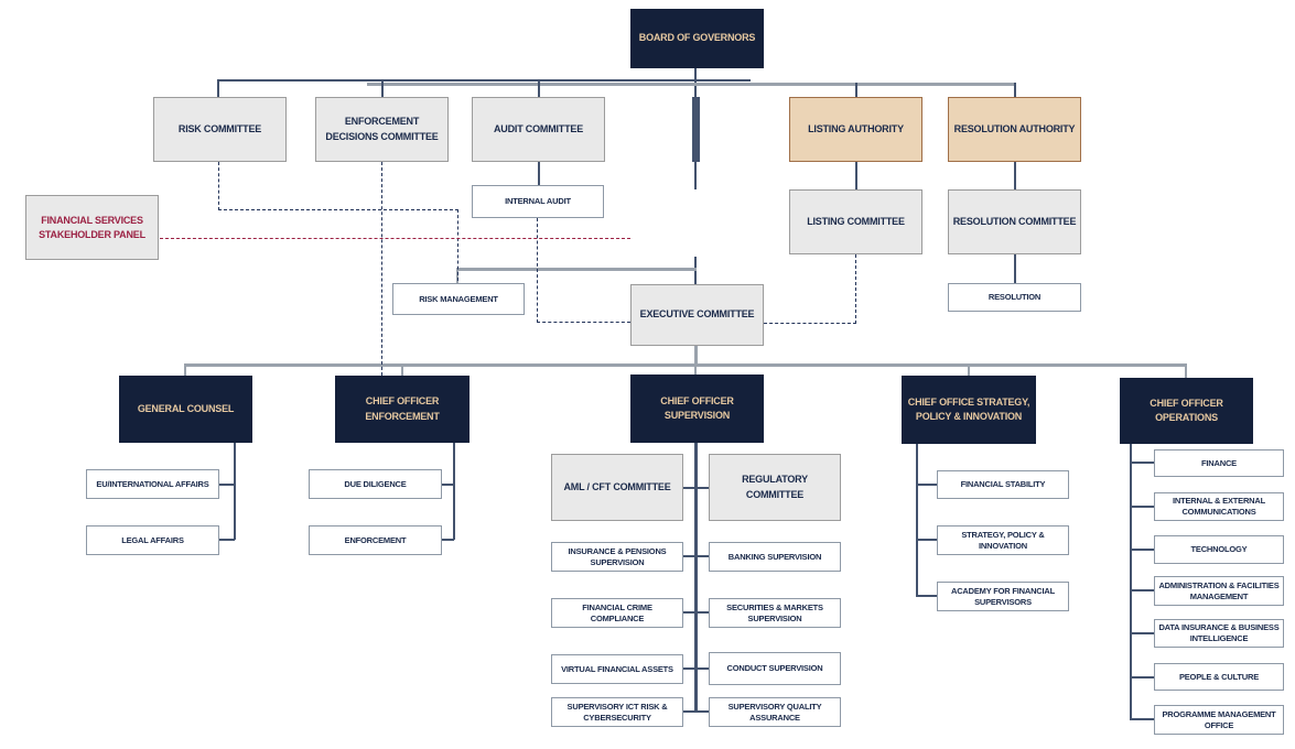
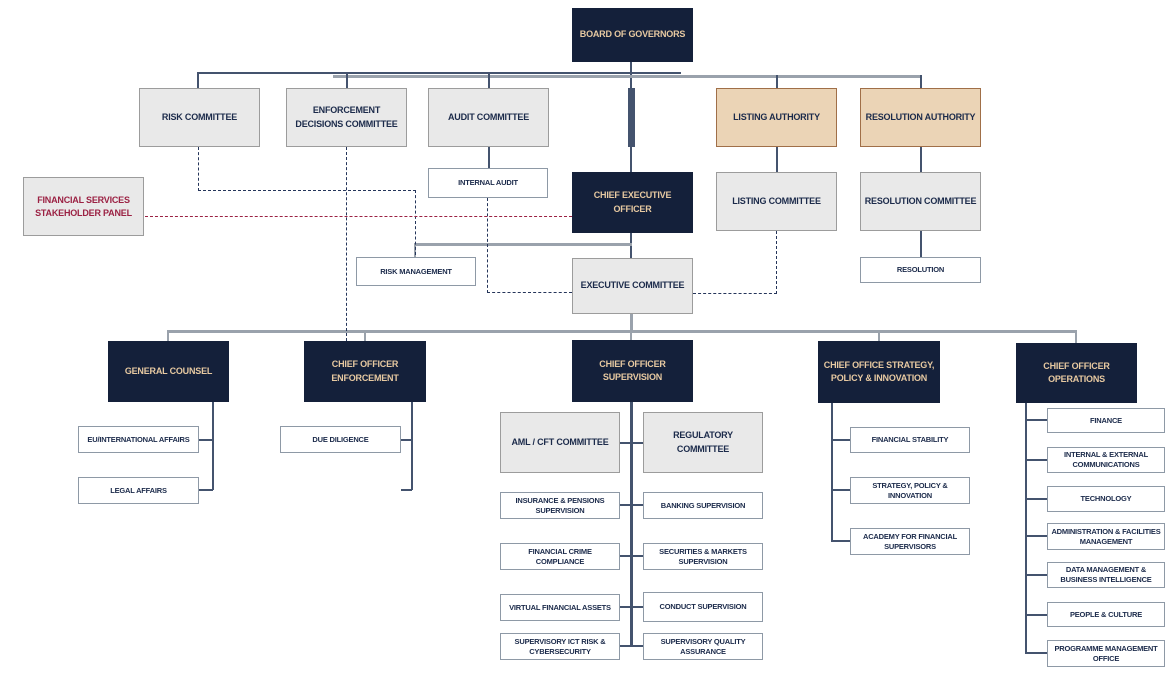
  BOARD OF GOVERNORS
  RISK COMMITTEE
  ENFORCEMENT DECISIONS COMMITTEE
  AUDIT COMMITTEE
  LISTING AUTHORITY
  RESOLUTION AUTHORITY
  INTERNAL AUDIT
+ CHIEF EXECUTIVE OFFICER
  LISTING COMMITTEE
  RESOLUTION COMMITTEE
  RESOLUTION
  FINANCIAL SERVICES STAKEHOLDER PANEL
  RISK MANAGEMENT
  EXECUTIVE COMMITTEE
  GENERAL COUNSEL
  CHIEF OFFICER ENFORCEMENT
  CHIEF OFFICER SUPERVISION
  CHIEF OFFICE STRATEGY, POLICY & INNOVATION
  CHIEF OFFICER OPERATIONS
  EU/INTERNATIONAL AFFAIRS
  LEGAL AFFAIRS
  DUE DILIGENCE
- ENFORCEMENT
  AML / CFT COMMITTEE
  REGULATORY COMMITTEE
  INSURANCE & PENSIONS SUPERVISION
  BANKING SUPERVISION
  FINANCIAL CRIME COMPLIANCE
  SECURITIES & MARKETS SUPERVISION
  VIRTUAL FINANCIAL ASSETS
  CONDUCT SUPERVISION
  SUPERVISORY ICT RISK & CYBERSECURITY
  SUPERVISORY QUALITY ASSURANCE
  FINANCIAL STABILITY
  STRATEGY, POLICY & INNOVATION
  ACADEMY FOR FINANCIAL SUPERVISORS
  FINANCE
  INTERNAL & EXTERNAL COMMUNICATIONS
  TECHNOLOGY
  ADMINISTRATION & FACILITIES MANAGEMENT
- DATA INSURANCE & BUSINESS INTELLIGENCE
+ DATA MANAGEMENT & BUSINESS INTELLIGENCE
  PEOPLE & CULTURE
  PROGRAMME MANAGEMENT OFFICE
